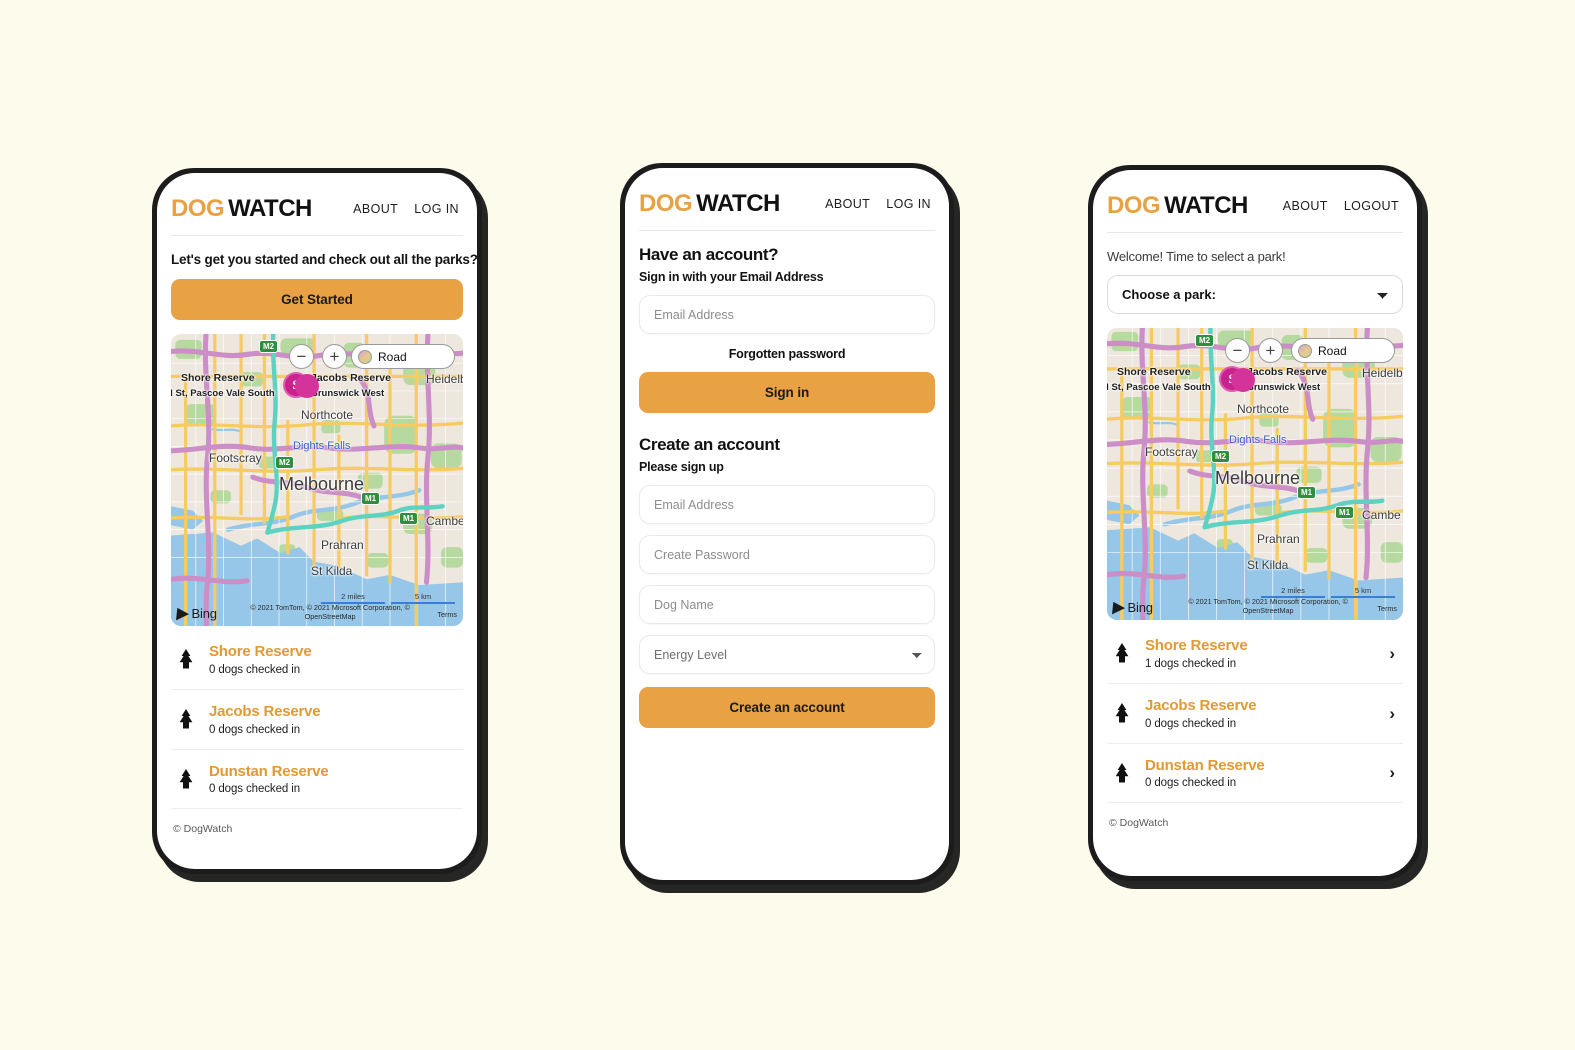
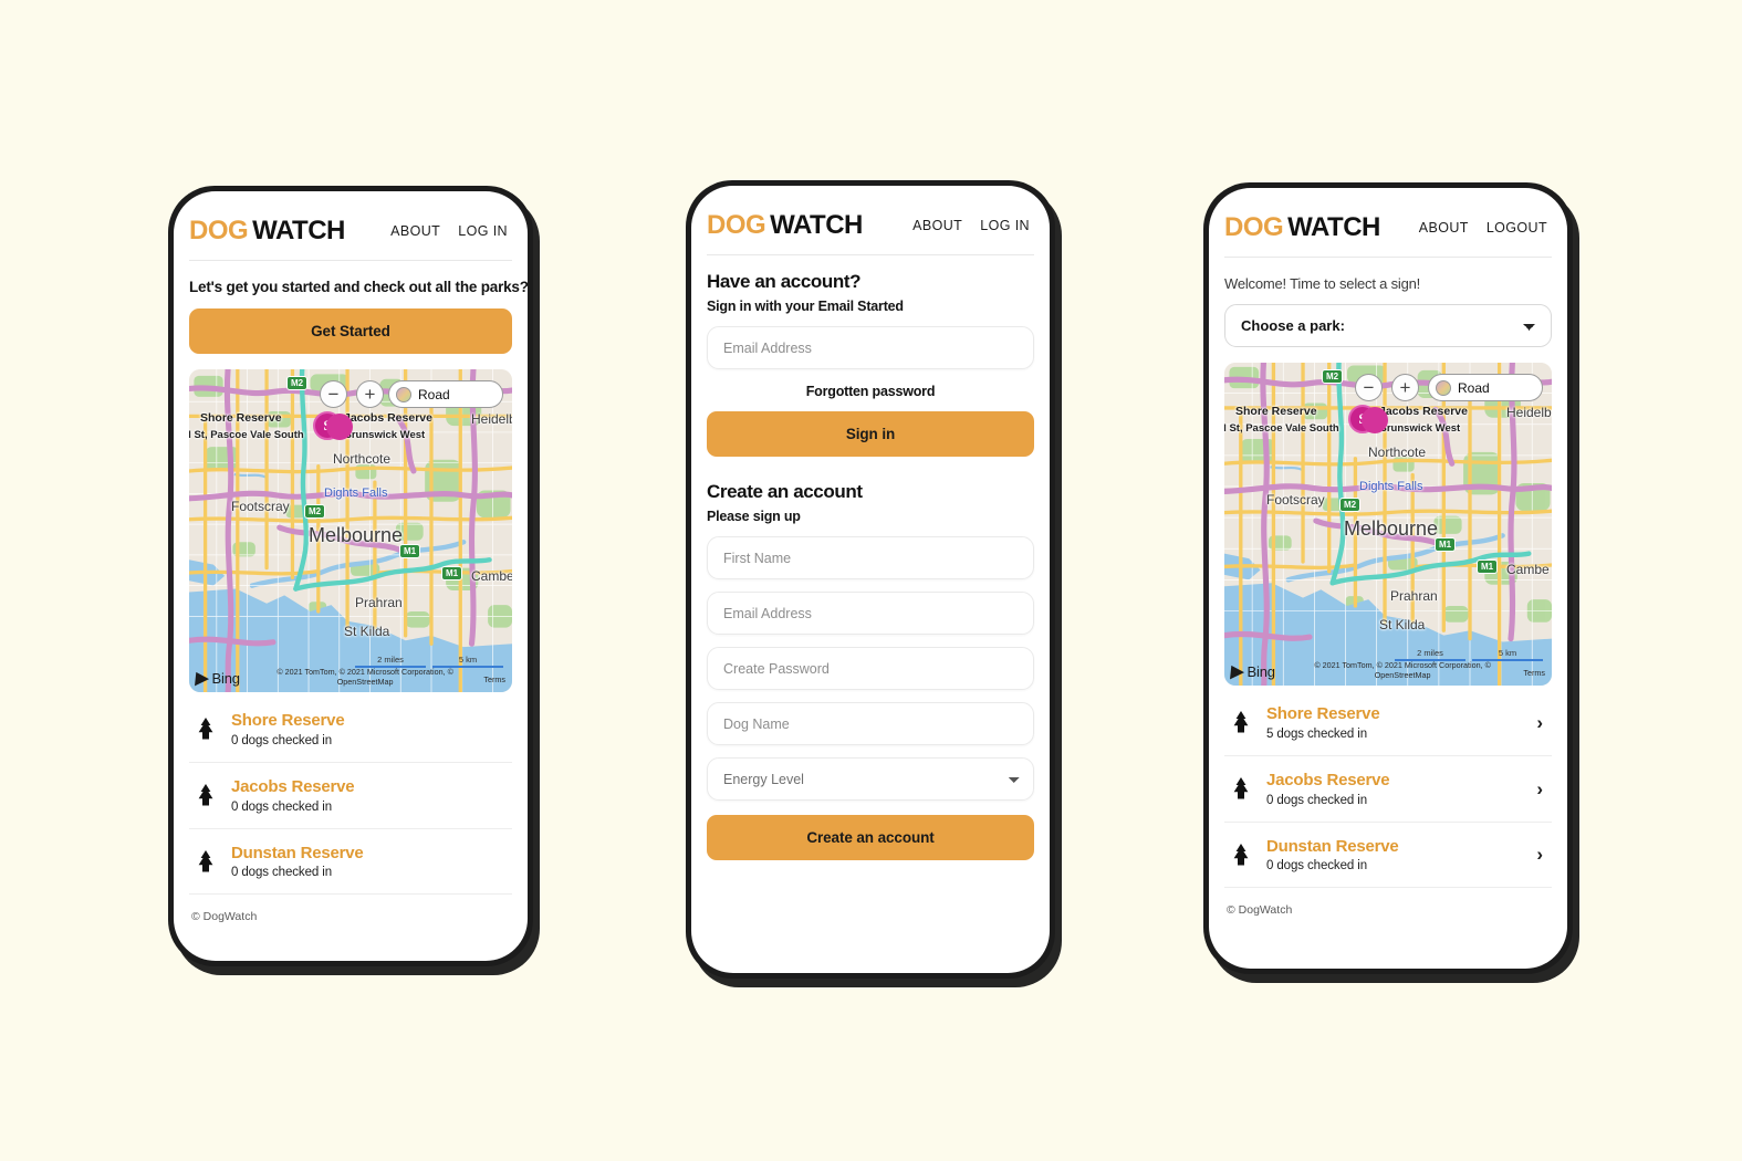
  DOG WATCH
  ABOUT
  LOG IN
  Let's get you started and check out all the parks?
  Get Started
  M2
  M2
  M1
  M1
  Shore Reserve
  St, Pascoe Vale South
  acobs Reserve
  runswick West
  Heidel
  Northcote
  Dights Falls
  Footscray
  Melbourne
  Cambe
  Prahran
  St Kilda
  −
  +
  Road
  2 miles
  5 km
  Bing
  © 2021 TomTom, © 2021 Microsoft Corporation, © OpenStreetMap
  Terms
  Shore Reserve
  0 dogs checked in
  Jacobs Reserve
  0 dogs checked in
  Dunstan Reserve
  0 dogs checked in
  © DogWatch
  DOG WATCH
  ABOUT
  LOG IN
  Have an account?
- Sign in with your Email Address
+ Sign in with your Email Started
  Email Address
  Forgotten password
  Sign in
  Create an account
  Please sign up
+ First Name
  Email Address
  Create Password
  Dog Name
  Energy Level
  Create an account
  DOG WATCH
  ABOUT
  LOGOUT
- Welcome! Time to select a park!
+ Welcome! Time to select a sign!
  Choose a park:
  M2
  M2
  M1
  M1
  Shore Reserve
  St, Pascoe Vale South
  acobs Reserve
  runswick West
  Heidelb
  Northcote
  Dights Falls
  Footscray
  Melbourne
  Cambe
  Prahran
  St Kilda
  −
  +
  Road
  2 miles
  5 km
  Bing
  © 2021 TomTom, © 2021 Microsoft Corporation, © OpenStreetMap
  Terms
  Shore Reserve
- 1 dogs checked in
+ 5 dogs checked in
  ›
  Jacobs Reserve
  0 dogs checked in
  ›
  Dunstan Reserve
  0 dogs checked in
  ›
  © DogWatch
